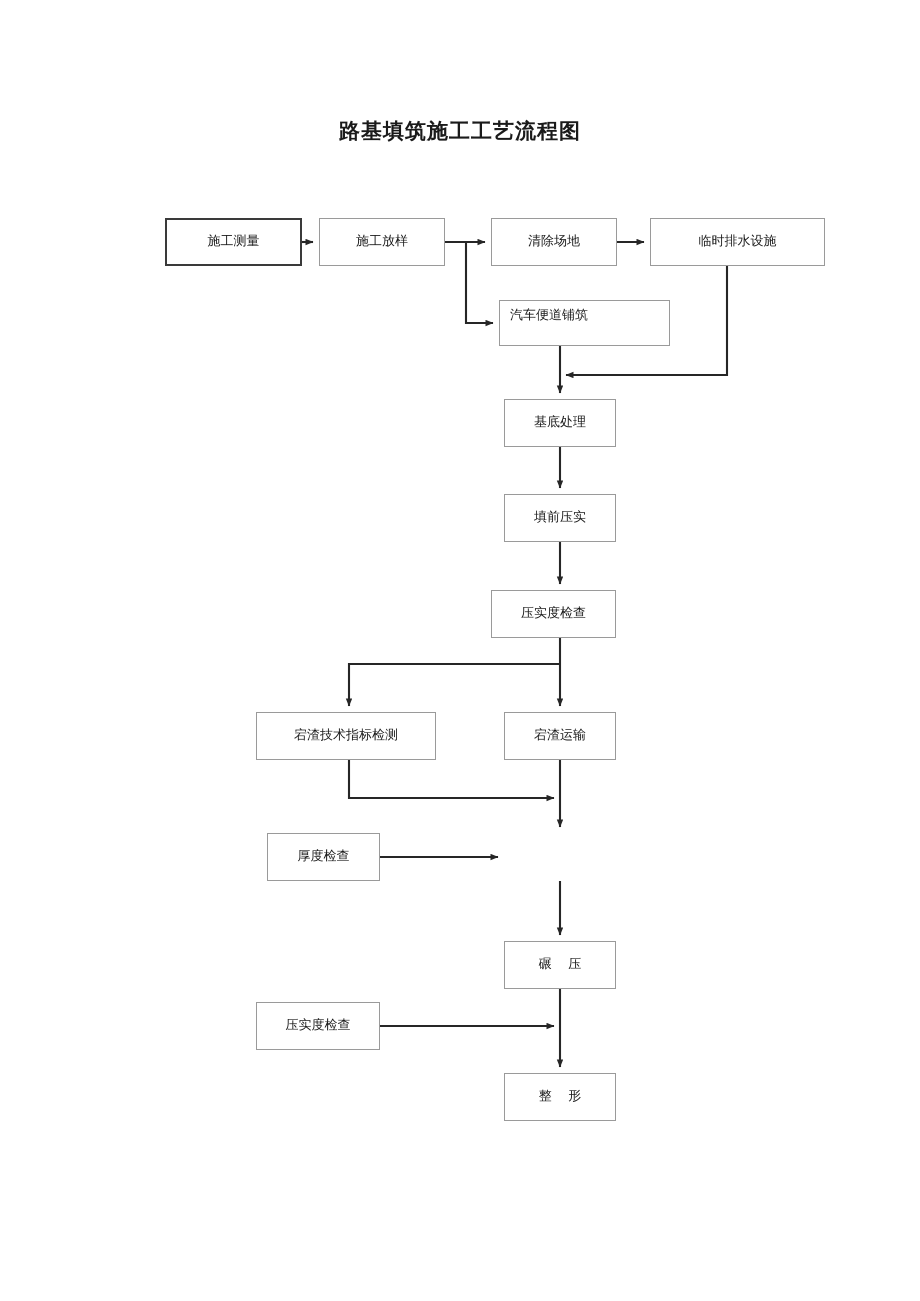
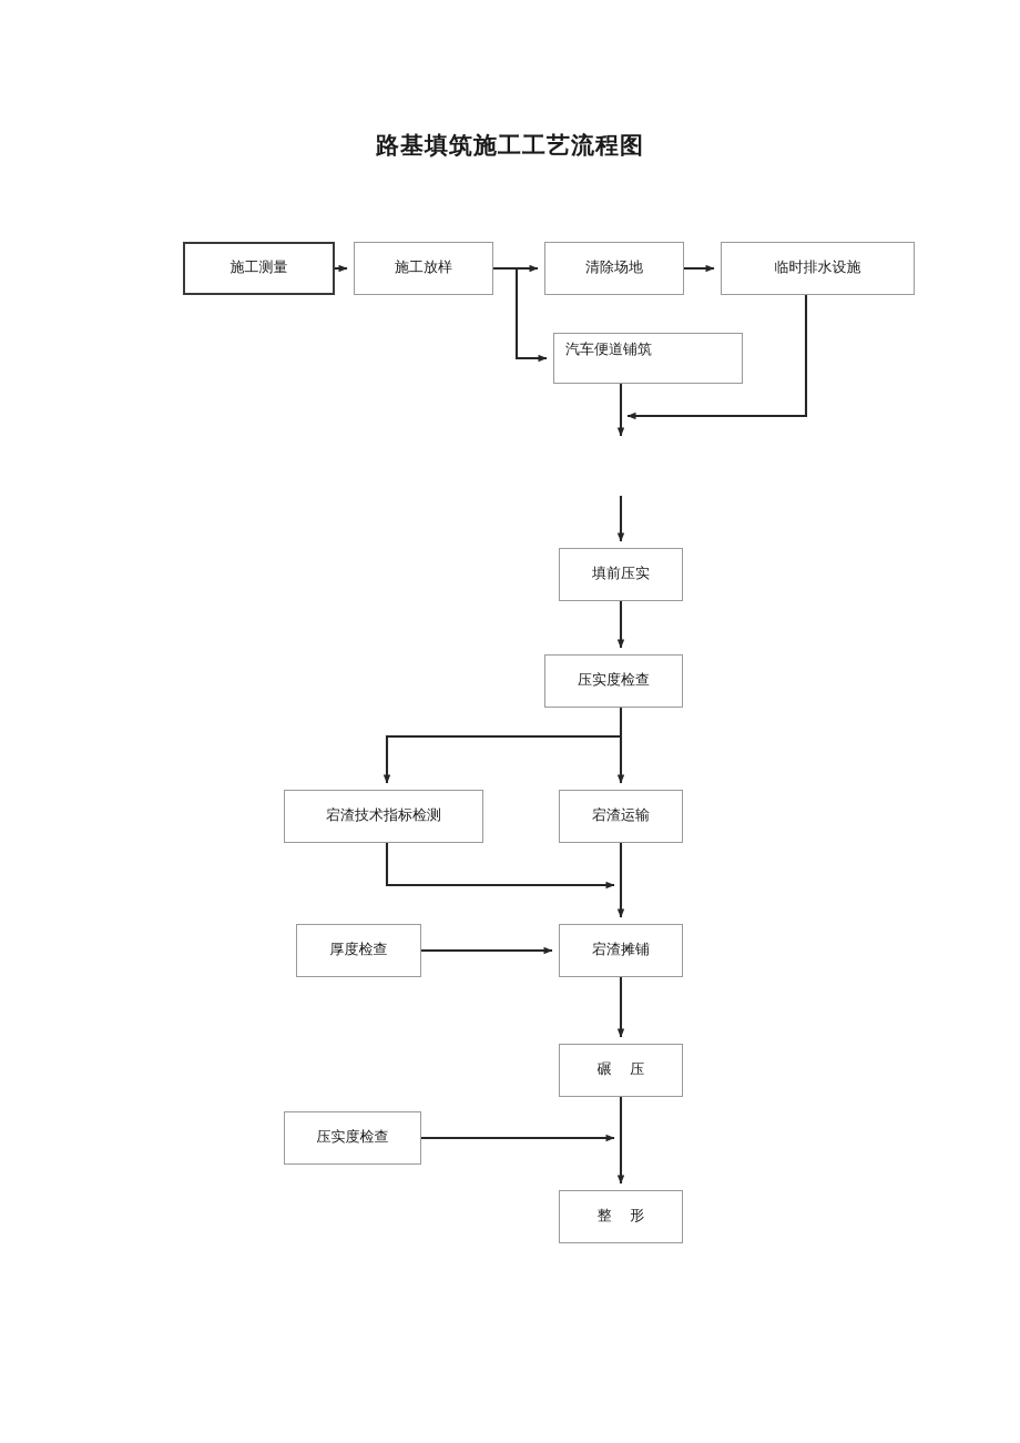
  路基填筑施工工艺流程图
  施工测量
  施工放样
  清除场地
  临时排水设施
  汽车便道铺筑
- 基底处理
  填前压实
  压实度检查
  宕渣技术指标检测
  宕渣运输
  厚度检查
+ 宕渣摊铺
  碾 压
  压实度检查
  整 形
